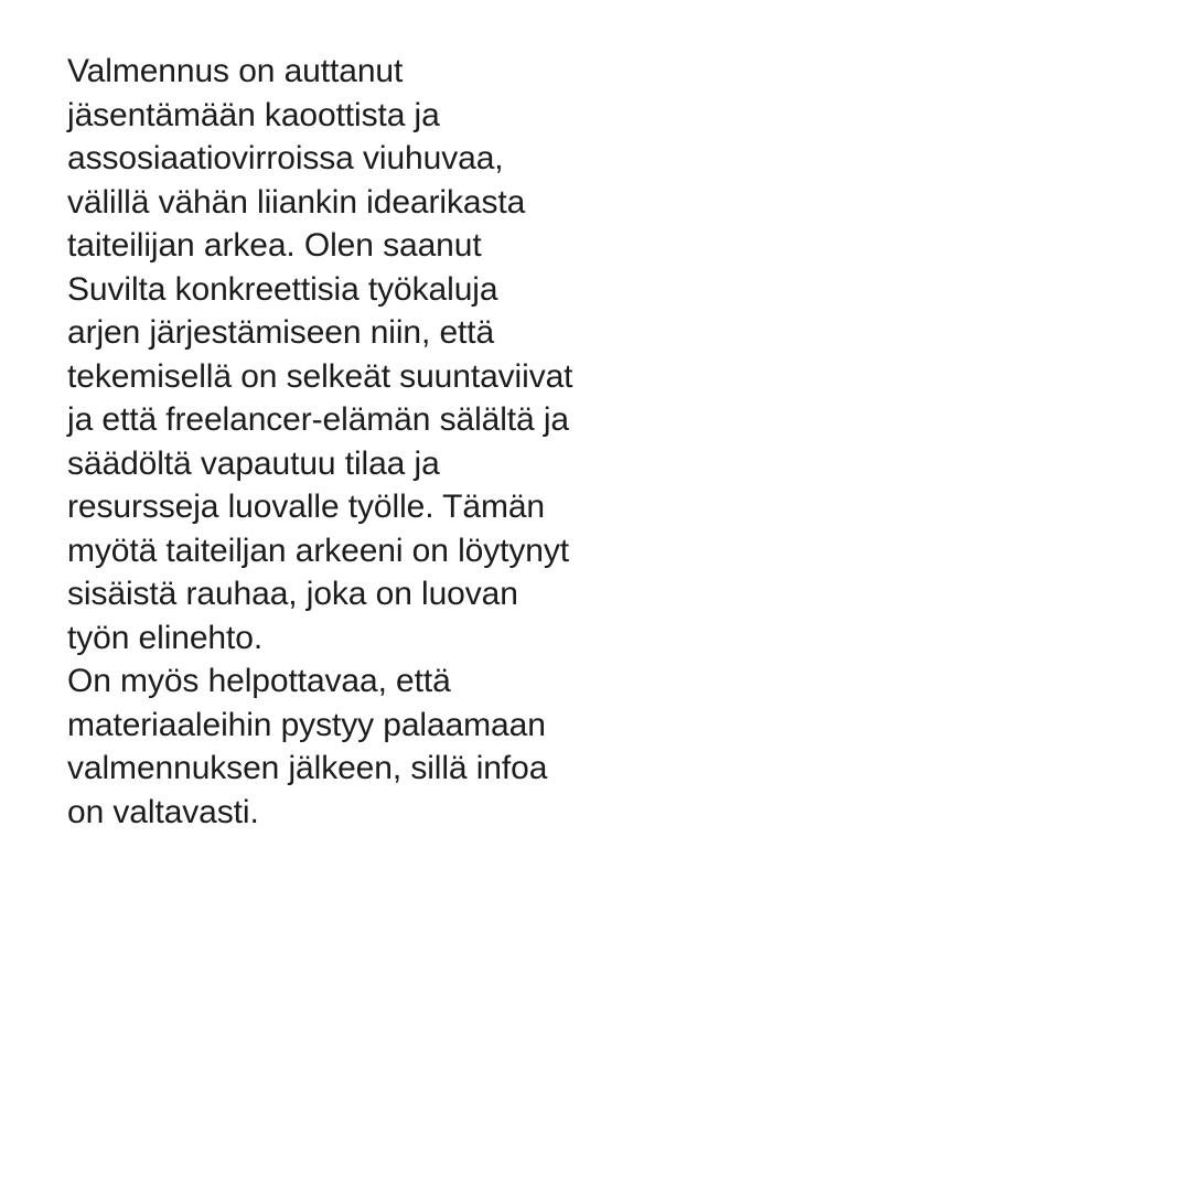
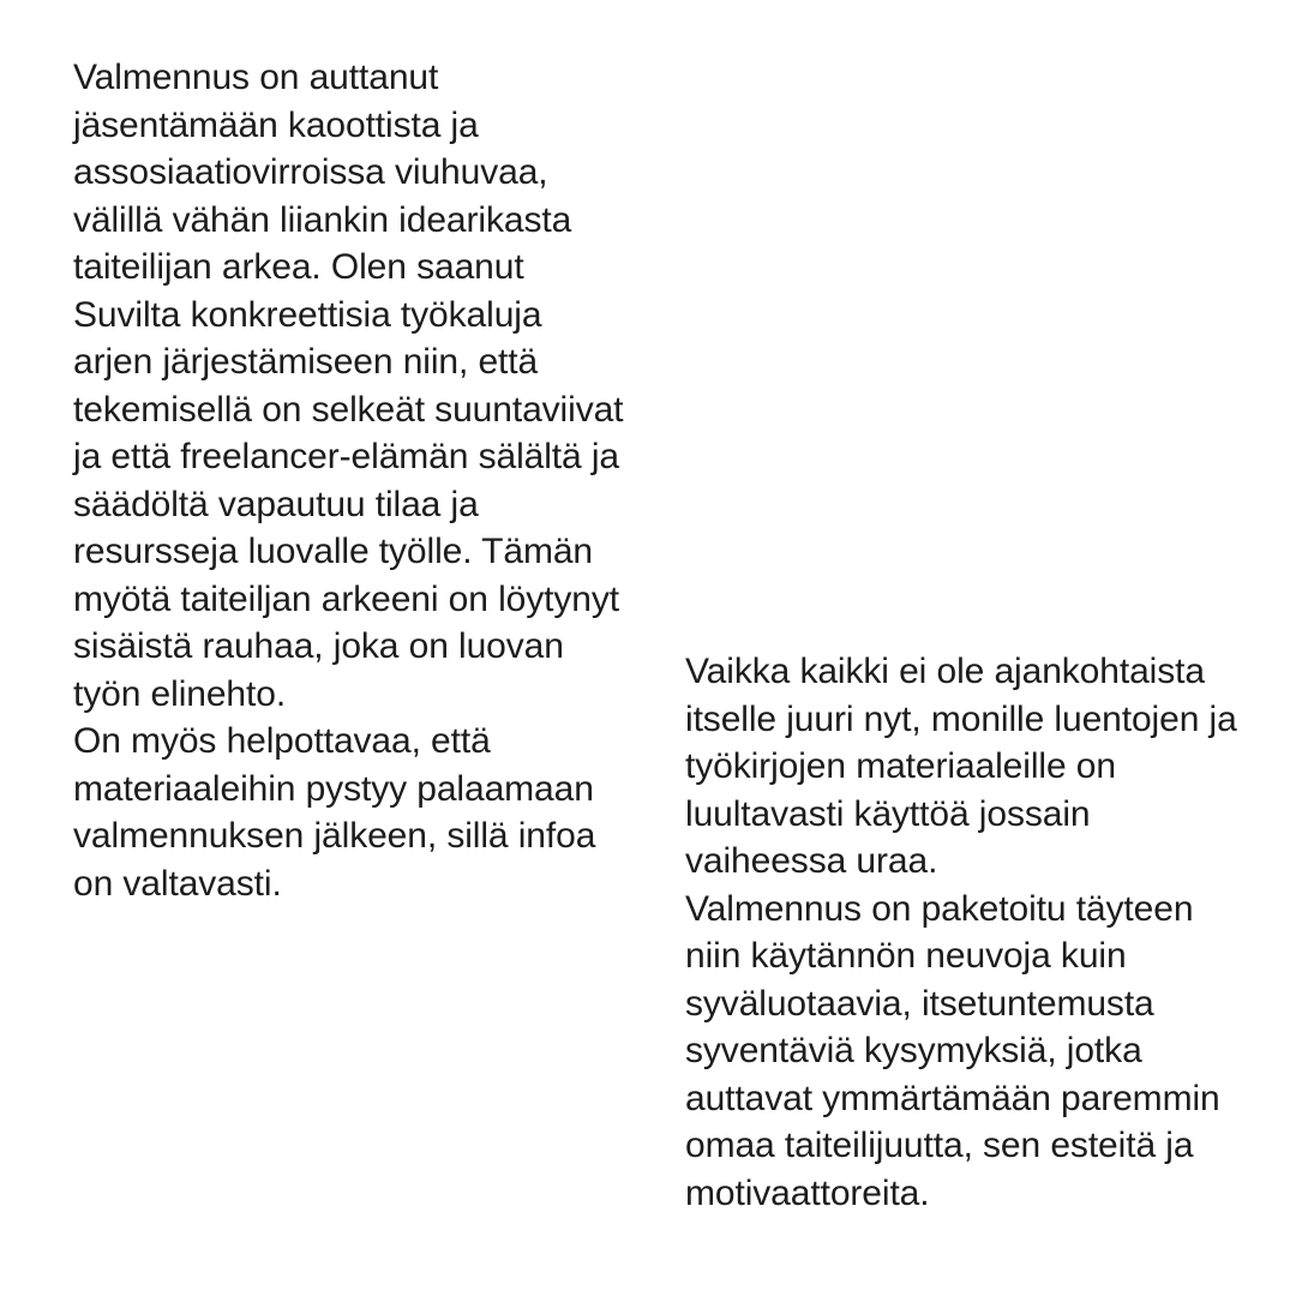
  Valmennus on auttanut jäsentämään kaoottista ja assosiaatiovirroissa viuhuvaa, välillä vähän liiankin idearikasta taiteilijan arkea. Olen saanut Suvilta konkreettisia työkaluja arjen järjestämiseen niin, että tekemisellä on selkeät suuntaviivat ja että freelancer-elämän sälältä ja säädöltä vapautuu tilaa ja resursseja luovalle työlle. Tämän myötä taiteiljan arkeeni on löytynyt sisäistä rauhaa, joka on luovan työn elinehto.
  On myös helpottavaa, että materiaaleihin pystyy palaamaan valmennuksen jälkeen, sillä infoa on valtavasti.
+ Vaikka kaikki ei ole ajankohtaista itselle juuri nyt, monille luentojen ja työkirjojen materiaaleille on luultavasti käyttöä jossain vaiheessa uraa.
+ Valmennus on paketoitu täyteen niin käytännön neuvoja kuin syväluotaavia, itsetuntemusta syventäviä kysymyksiä, jotka auttavat ymmärtämään paremmin omaa taiteilijuutta, sen esteitä ja motivaattoreita.
